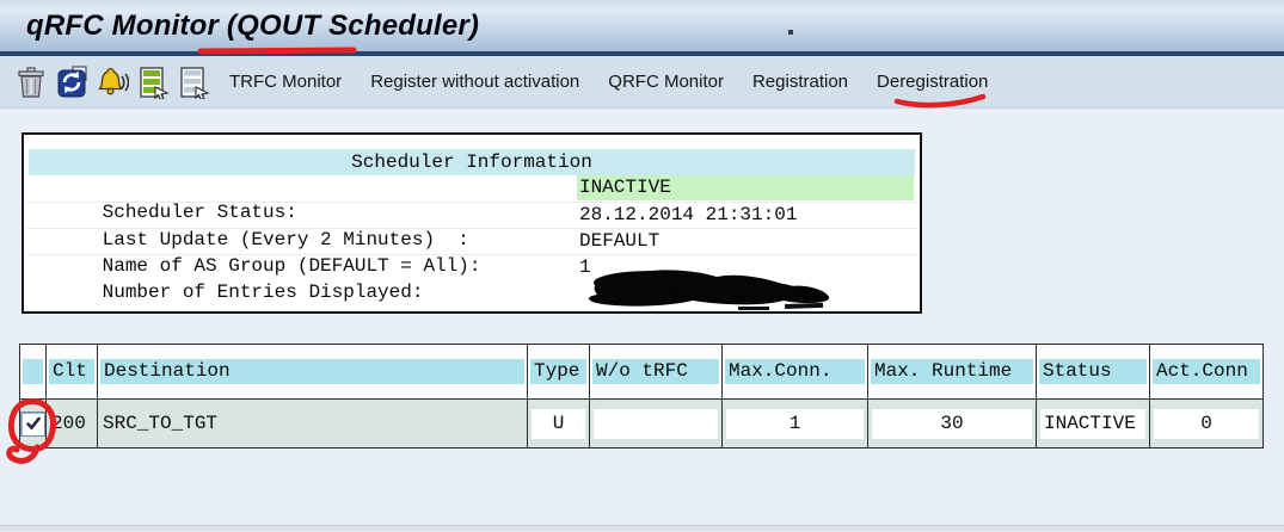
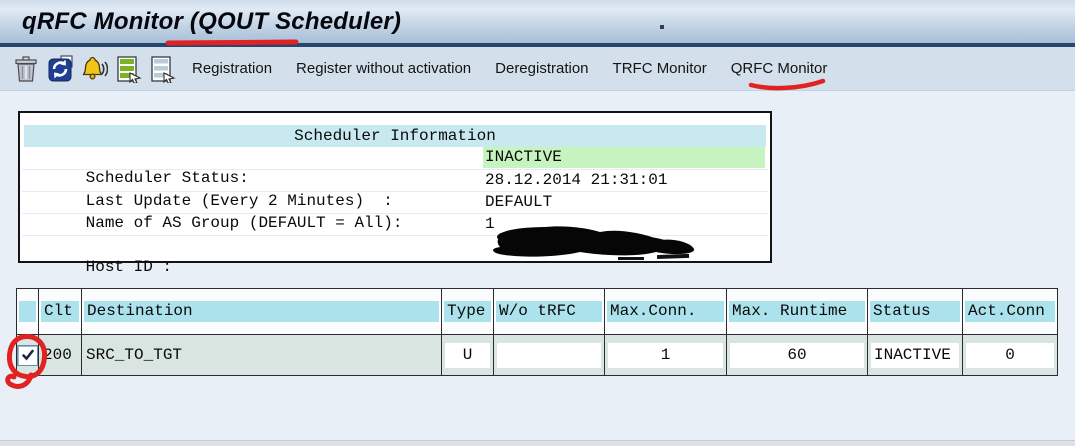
  qRFC Monitor (QOUT Scheduler)
- TRFC Monitor
+ Registration
  Register without activation
- QRFC Monitor
+ Deregistration
- Registration
+ TRFC Monitor
- Deregistration
+ QRFC Monitor
  Scheduler Information
  Scheduler Status:
  INACTIVE
  Last Update (Every 2 Minutes) :
  28.12.2014 21:31:01
  Name of AS Group (DEFAULT = All):
  DEFAULT
- Number of Entries Displayed:
  1
+ Host ID :
  	Clt	Destination	Type	W/o tRFC	Max.Conn.	Max. Runtime	Status	Act.Conn
- 	200	SRC_TO_TGT	U		1	30	INACTIVE	0
+ 	200	SRC_TO_TGT	U		1	60	INACTIVE	0
